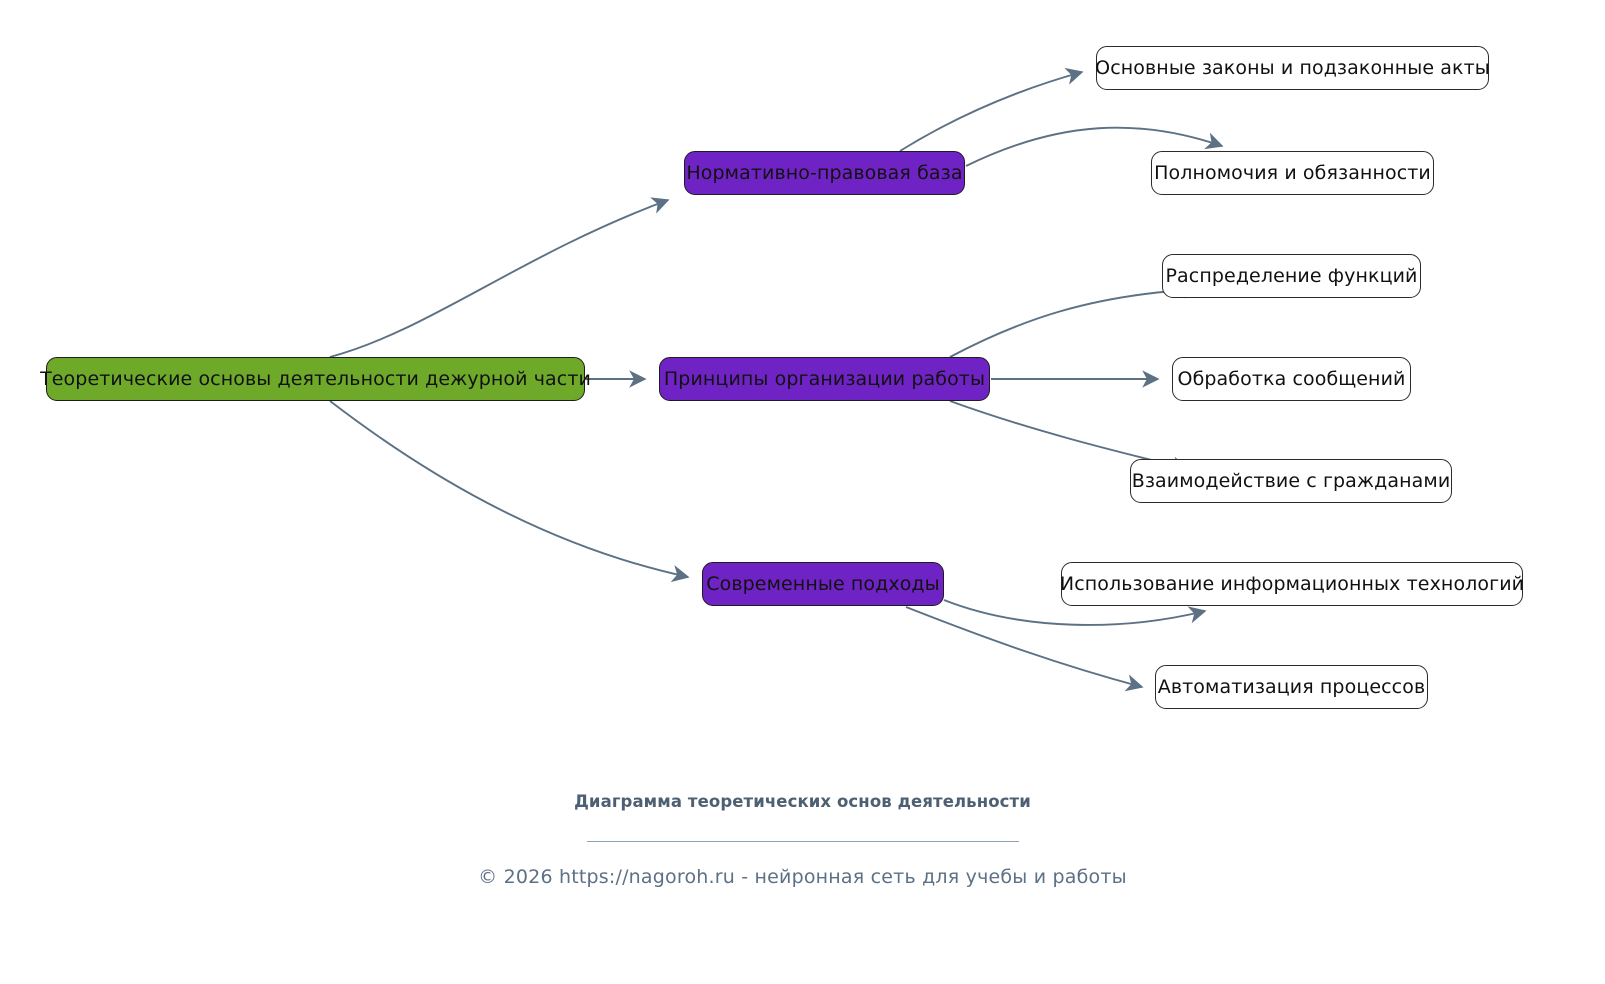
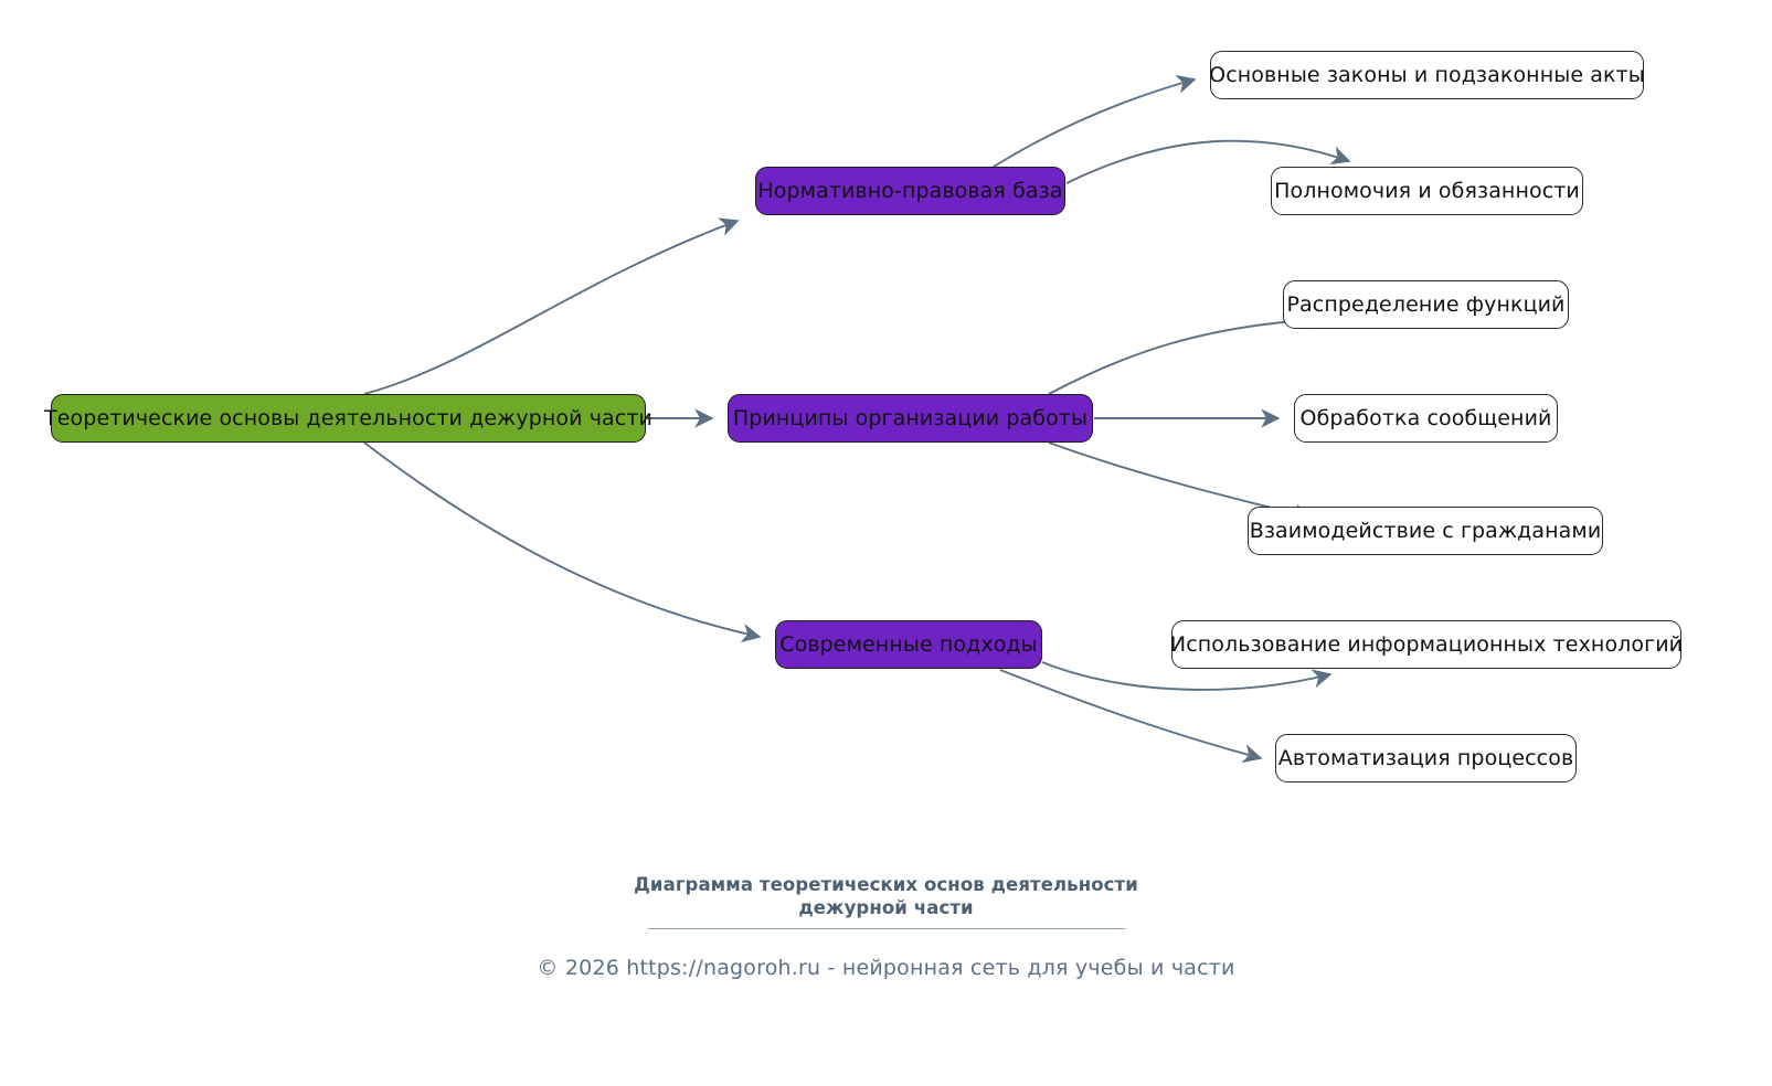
  Теоретические основы деятельности дежурной части
  Нормативно-правовая база
  Основные законы и подзаконные акты
  Полномочия и обязанности
  Принципы организации работы
  Распределение функций
  Обработка сообщений
  Взаимодействие с гражданами
  Современные подходы
  Использование информационных технологий
  Автоматизация процессов
  Диаграмма теоретических основ деятельности
+ дежурной части
- © 2026 https://nagoroh.ru - нейронная сеть для учебы и работы
+ © 2026 https://nagoroh.ru - нейронная сеть для учебы и части
